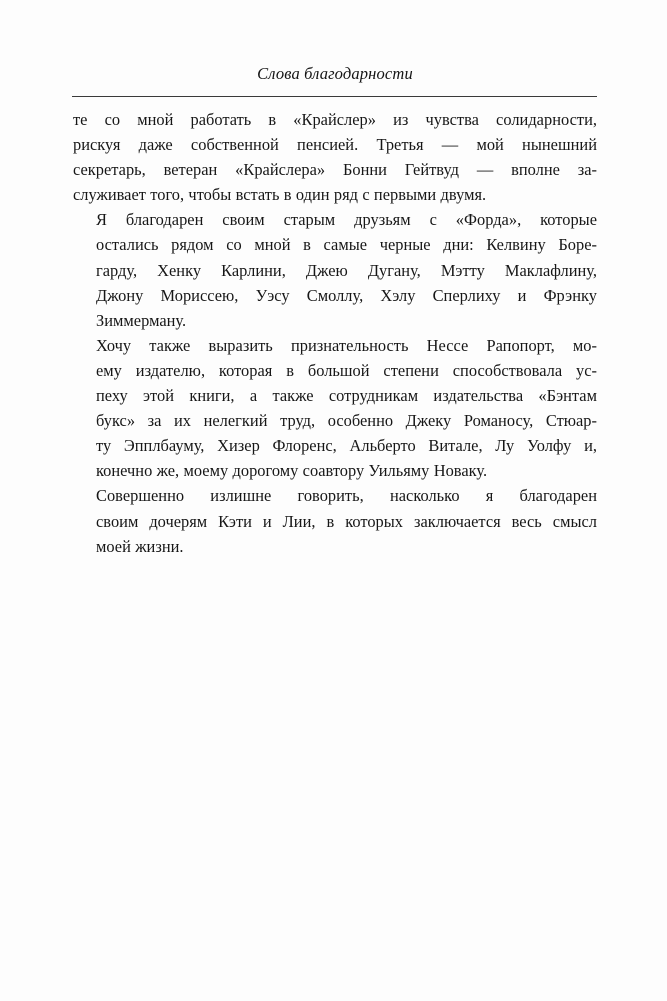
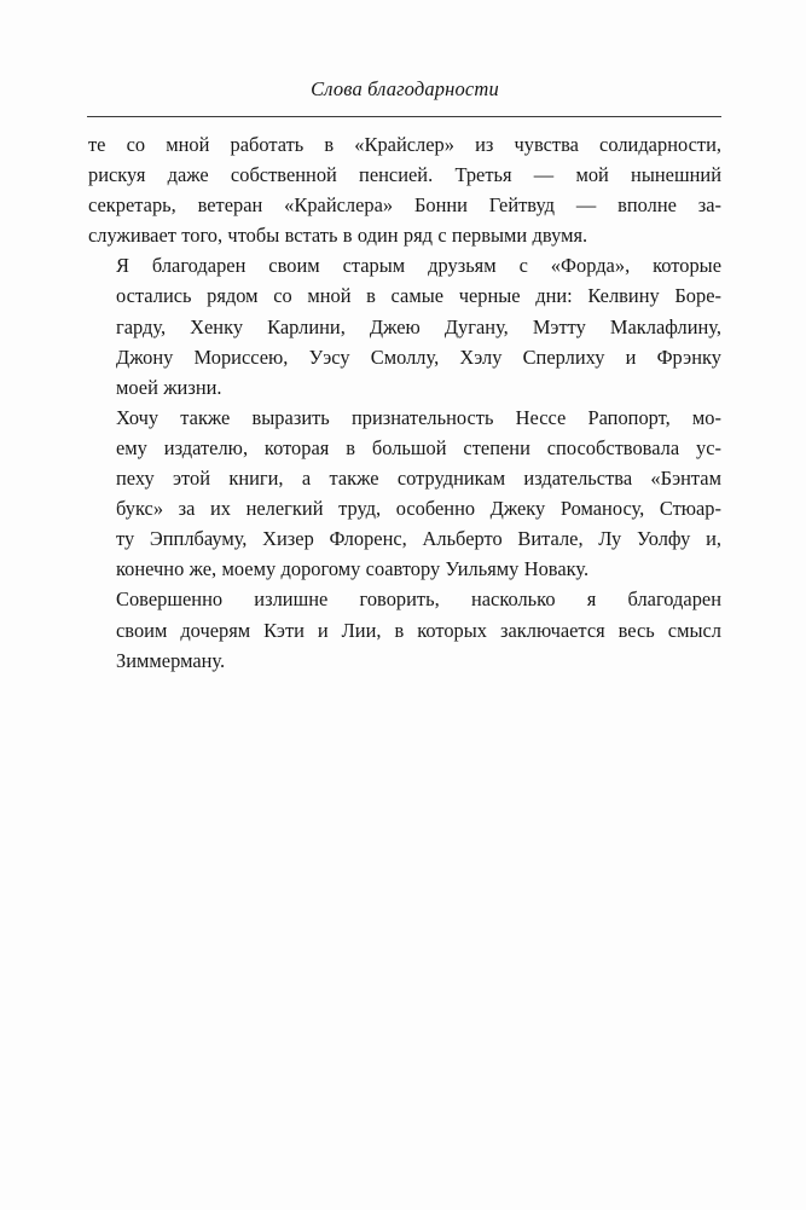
  Слова благодарности
  те со мной работать в «Крайслер» из чувства солидарности,
  рискуя даже собственной пенсией. Третья — мой нынешний
  секретарь, ветеран «Крайслера» Бонни Гейтвуд — вполне за-
  служивает того, чтобы встать в один ряд с первыми двумя.
  Я благодарен своим старым друзьям с «Форда», которые
  остались рядом со мной в самые черные дни: Келвину Боре-
  гарду, Хенку Карлини, Джею Дугану, Мэтту Маклафлину,
  Джону Мориссею, Уэсу Смоллу, Хэлу Сперлиху и Фрэнку
- Зиммерману.
+ моей жизни.
  Хочу также выразить признательность Нессе Рапопорт, мо-
  ему издателю, которая в большой степени способствовала ус-
  пеху этой книги, а также сотрудникам издательства «Бэнтам
  букс» за их нелегкий труд, особенно Джеку Романосу, Стюар-
  ту Эпплбауму, Хизер Флоренс, Альберто Витале, Лу Уолфу и,
  конечно же, моему дорогому соавтору Уильяму Новаку.
  Совершенно излишне говорить, насколько я благодарен
  своим дочерям Кэти и Лии, в которых заключается весь смысл
- моей жизни.
+ Зиммерману.
